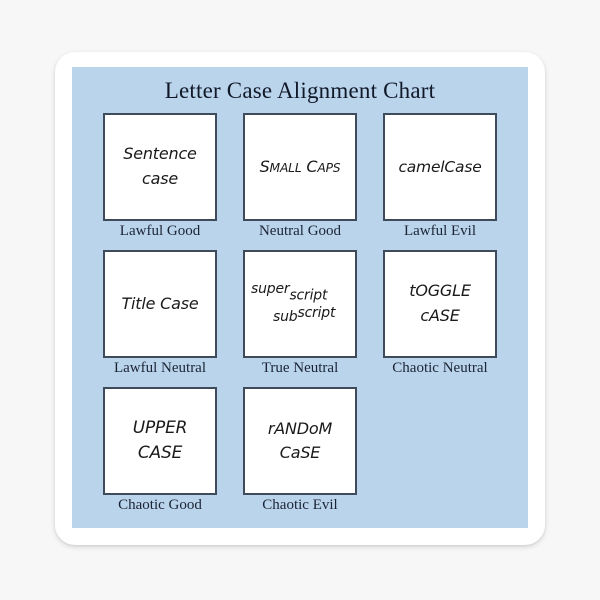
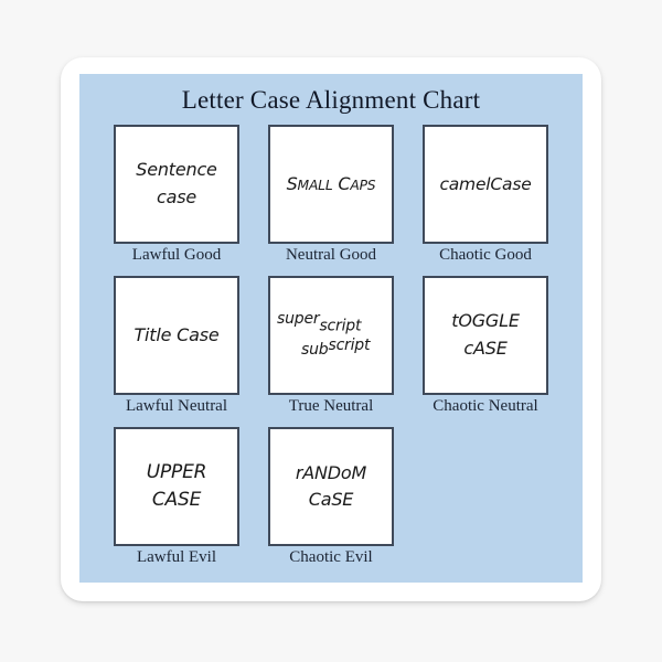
  Letter Case Alignment Chart
  Sentence
  case
  Lawful Good
  SMALL CAPS
  Neutral Good
  camelCase
- Lawful Evil
+ Chaotic Good
  Title Case
  Lawful Neutral
  superscript
  subscript
  True Neutral
  tOGGLE
  cASE
  Chaotic Neutral
  UPPER
  CASE
- Chaotic Good
+ Lawful Evil
  rANDoM
  CaSE
  Chaotic Evil
